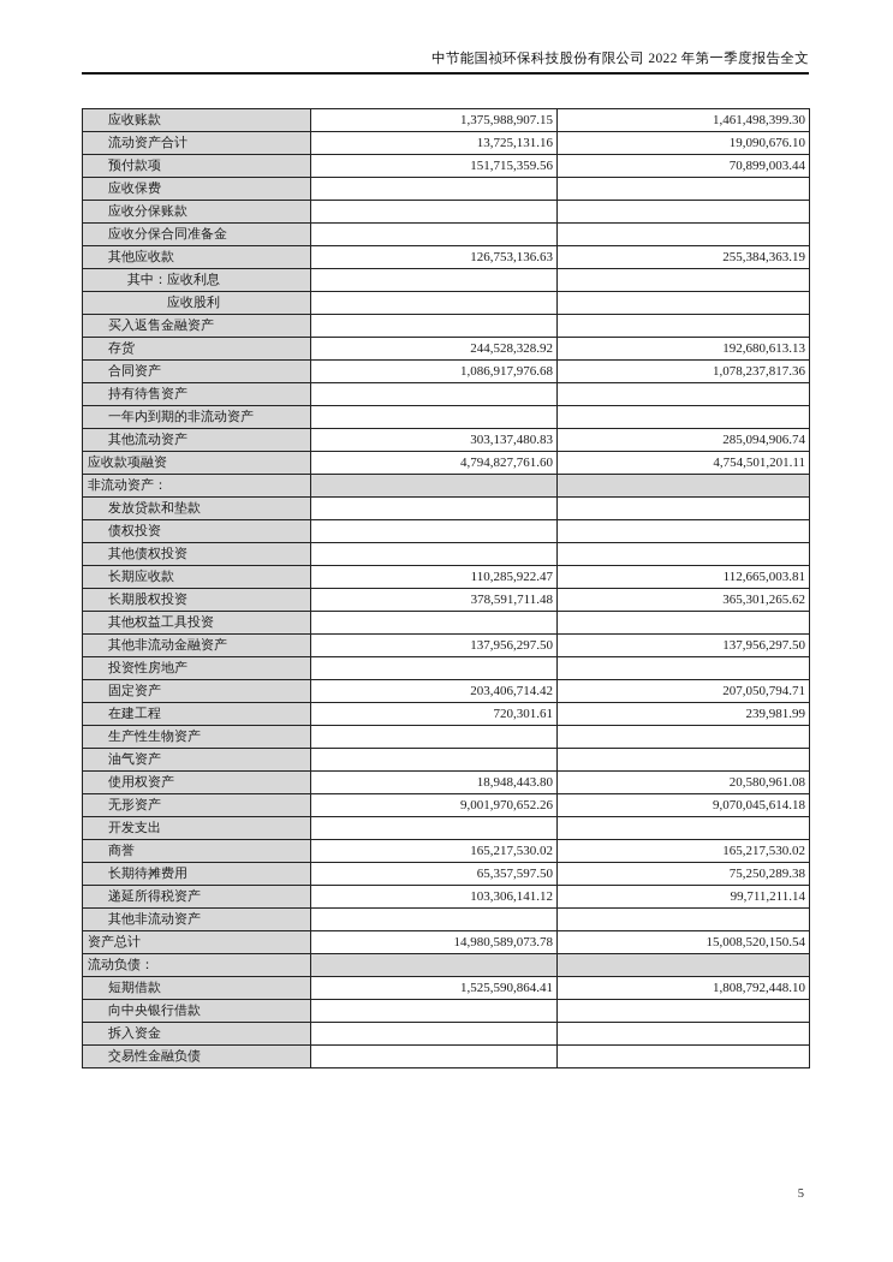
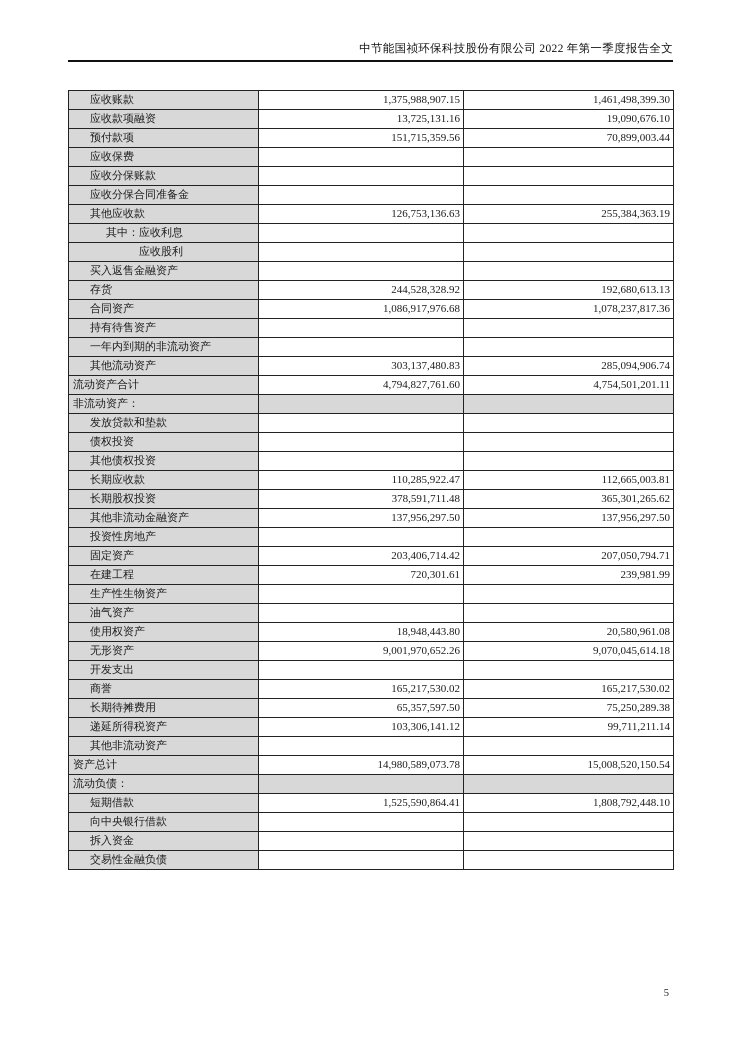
  中节能国祯环保科技股份有限公司 2022 年第一季度报告全文
  应收账款	1,375,988,907.15	1,461,498,399.30
- 流动资产合计	13,725,131.16	19,090,676.10
+ 应收款项融资	13,725,131.16	19,090,676.10
  预付款项	151,715,359.56	70,899,003.44
  应收保费
  应收分保账款
  应收分保合同准备金
  其他应收款	126,753,136.63	255,384,363.19
  其中：应收利息
  应收股利
  买入返售金融资产
  存货	244,528,328.92	192,680,613.13
  合同资产	1,086,917,976.68	1,078,237,817.36
  持有待售资产
  一年内到期的非流动资产
  其他流动资产	303,137,480.83	285,094,906.74
- 应收款项融资	4,794,827,761.60	4,754,501,201.11
+ 流动资产合计	4,794,827,761.60	4,754,501,201.11
  非流动资产：
  发放贷款和垫款
  债权投资
  其他债权投资
  长期应收款	110,285,922.47	112,665,003.81
  长期股权投资	378,591,711.48	365,301,265.62
- 其他权益工具投资
  其他非流动金融资产	137,956,297.50	137,956,297.50
  投资性房地产
  固定资产	203,406,714.42	207,050,794.71
  在建工程	720,301.61	239,981.99
  生产性生物资产
  油气资产
  使用权资产	18,948,443.80	20,580,961.08
  无形资产	9,001,970,652.26	9,070,045,614.18
  开发支出
  商誉	165,217,530.02	165,217,530.02
  长期待摊费用	65,357,597.50	75,250,289.38
  递延所得税资产	103,306,141.12	99,711,211.14
  其他非流动资产
  资产总计	14,980,589,073.78	15,008,520,150.54
  流动负债：
  短期借款	1,525,590,864.41	1,808,792,448.10
  向中央银行借款
  拆入资金
  交易性金融负债
  5
